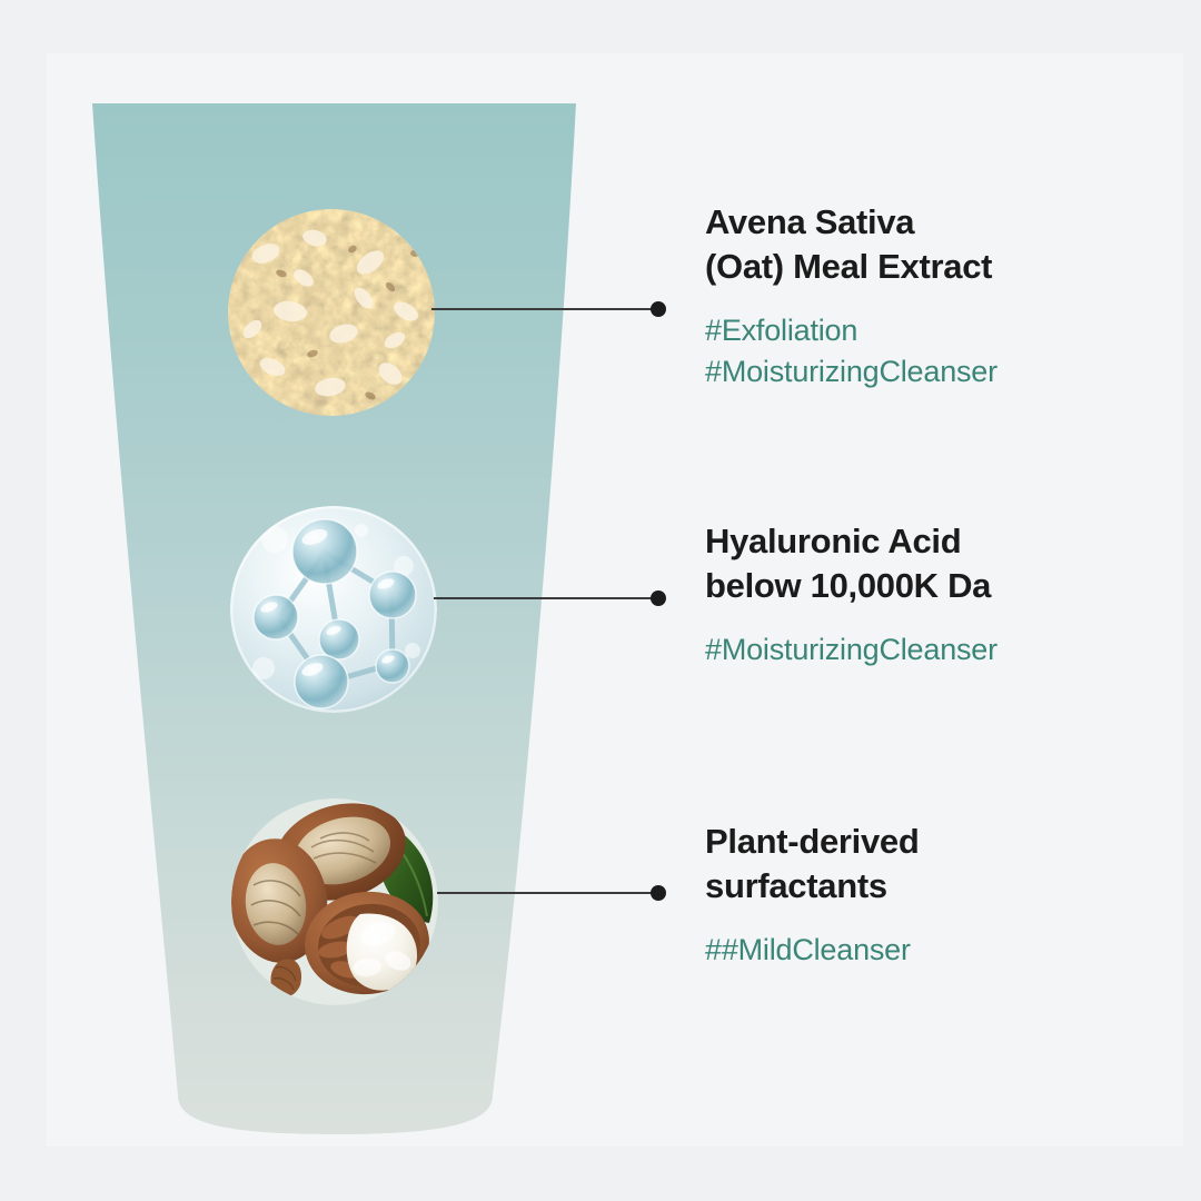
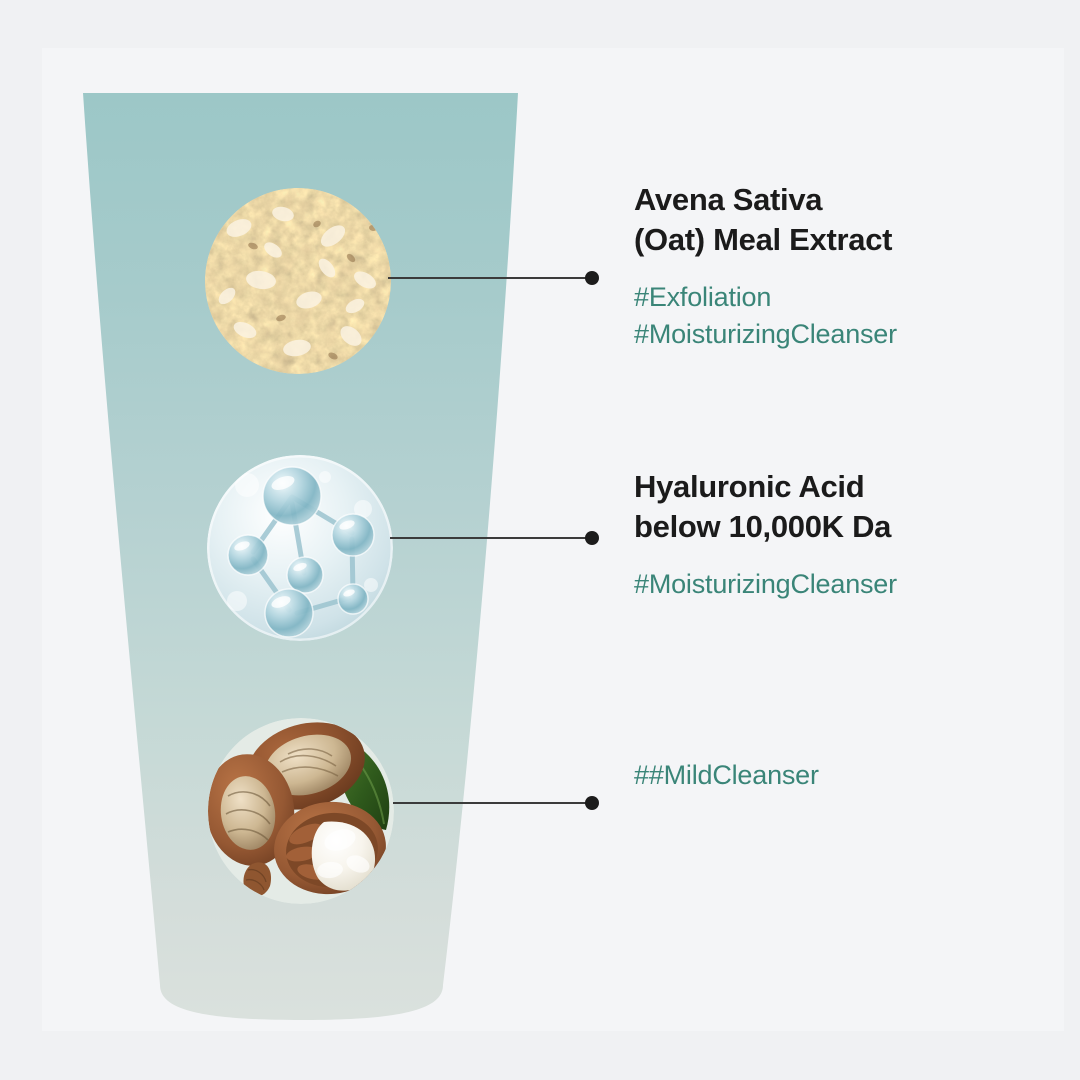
  Avena Sativa
  (Oat) Meal Extract
  #Exfoliation
  #MoisturizingCleanser
  Hyaluronic Acid
  below 10,000K Da
  #MoisturizingCleanser
- Plant-derived
- surfactants
  ##MildCleanser
